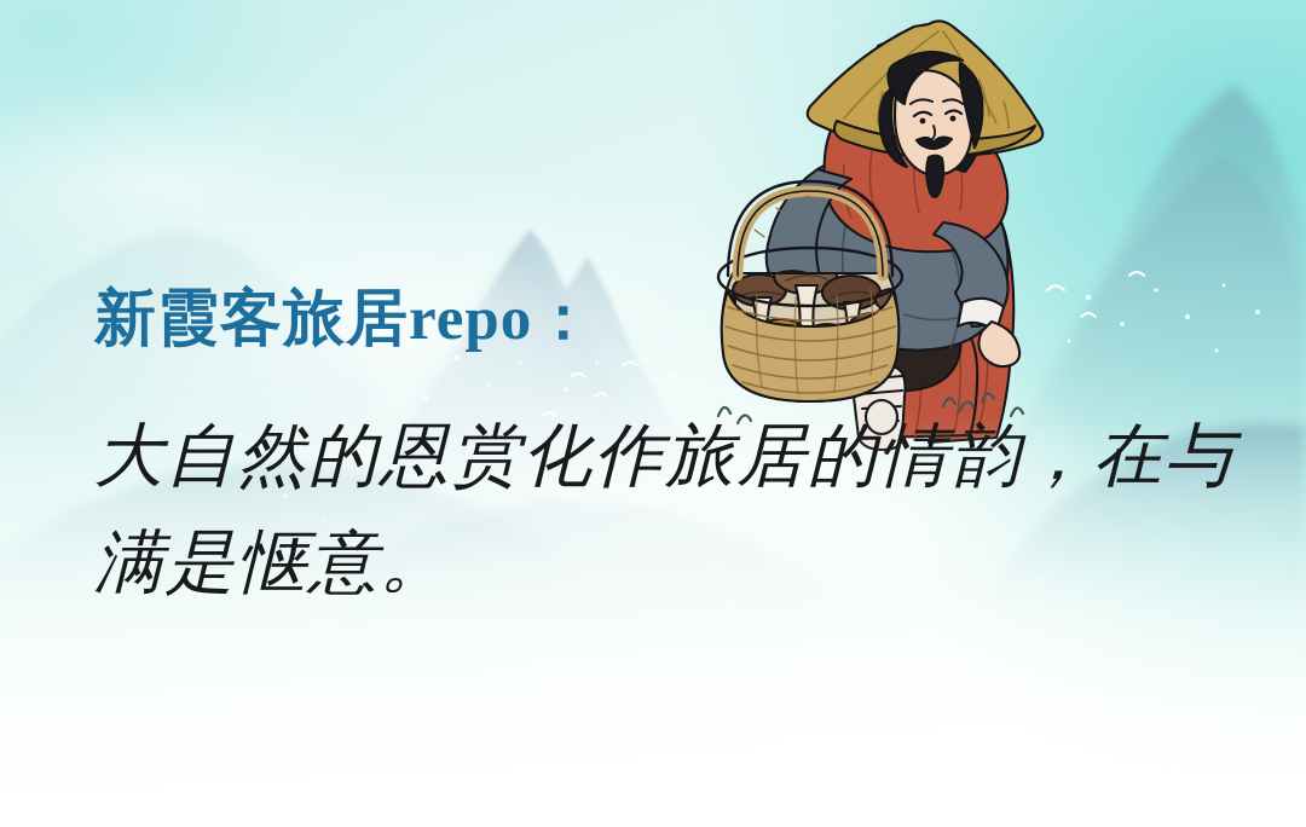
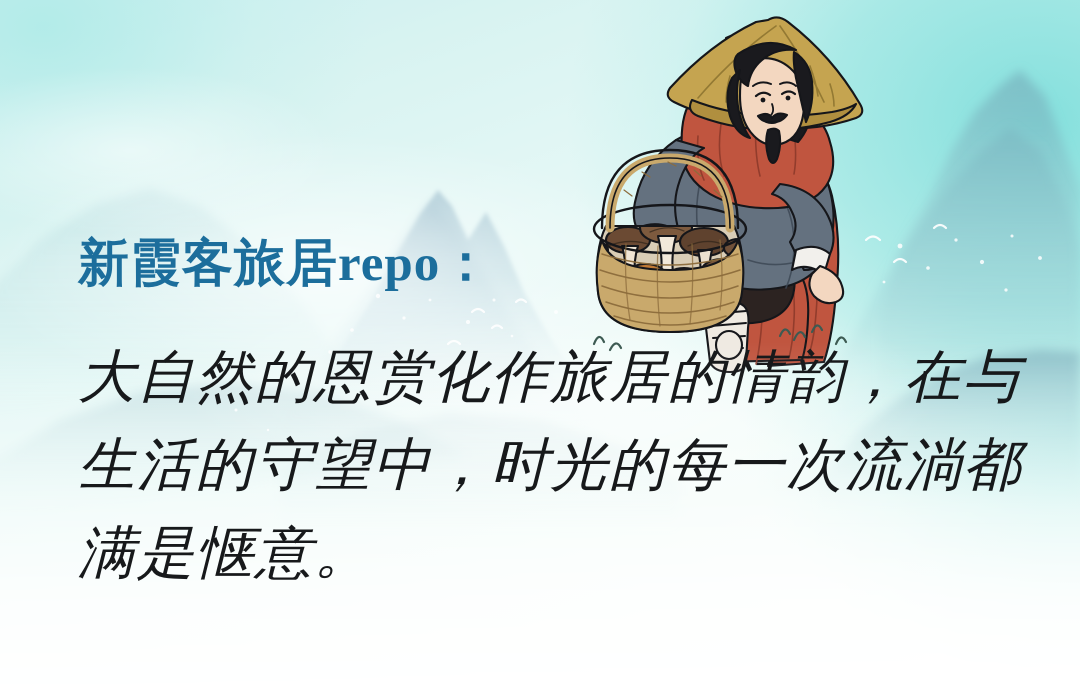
  新霞客旅居repo：
  大自然的恩赏化作旅居的情韵，在与
+ 生活的守望中，时光的每一次流淌都
  满是惬意。
